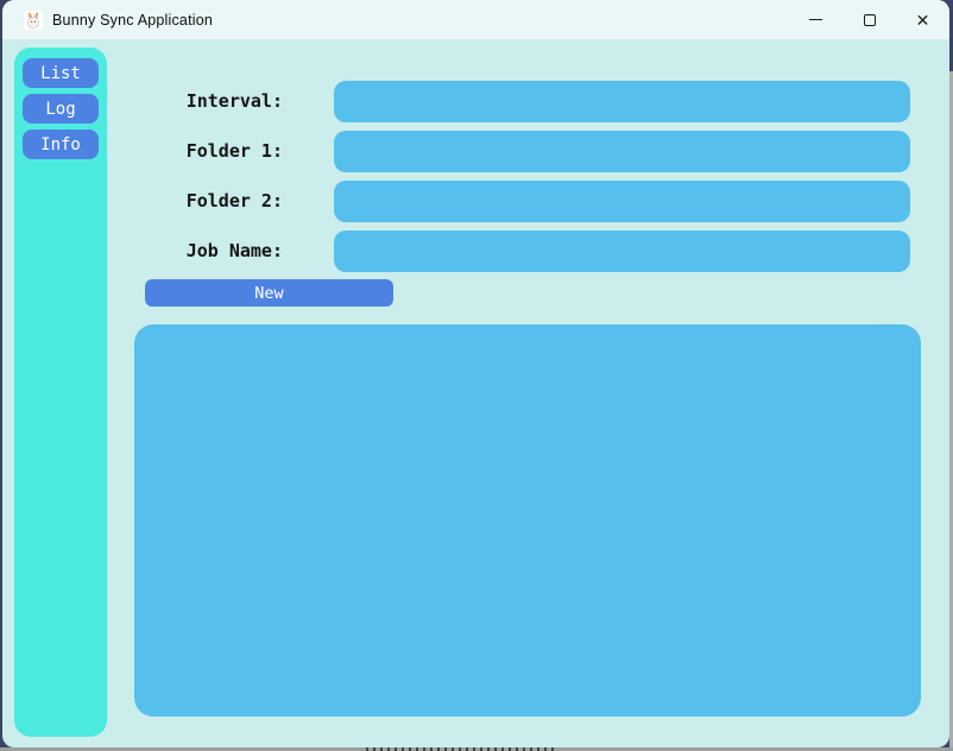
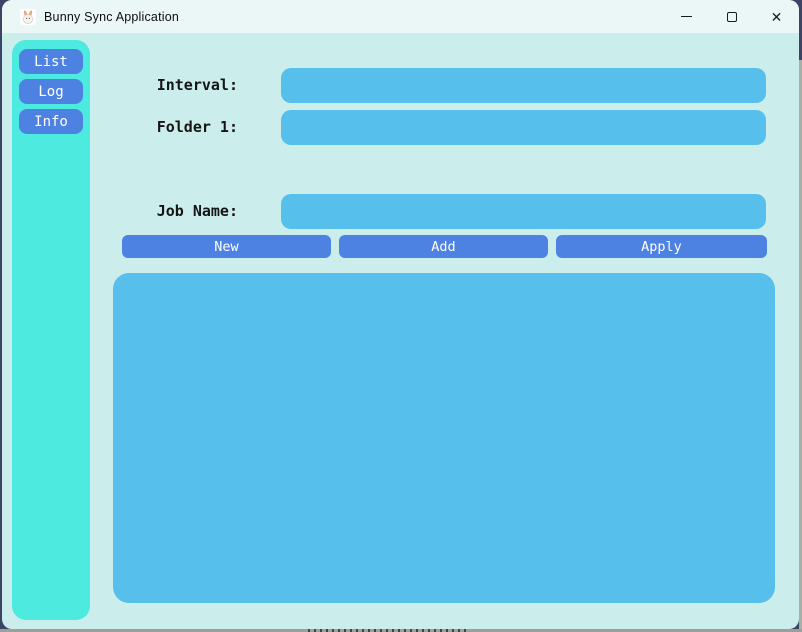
  Bunny Sync Application
  ✕
  List
  Log
  Info
  Interval:
  Folder 1:
- Folder 2:
  Job Name:
  New
+ Add
+ Apply
